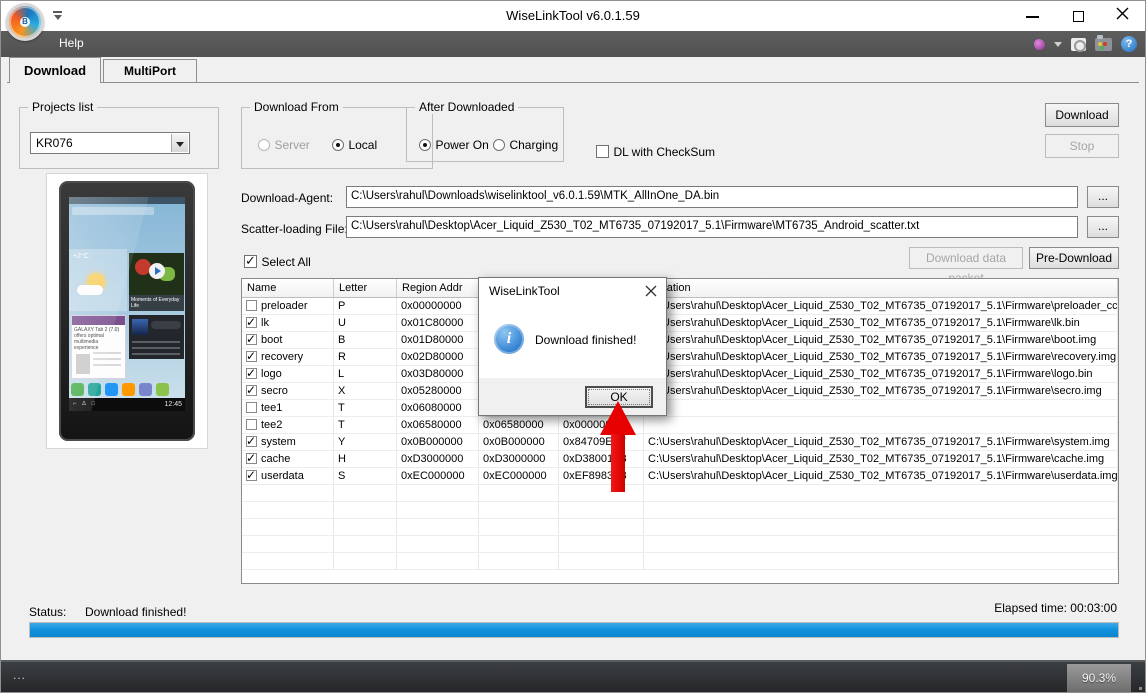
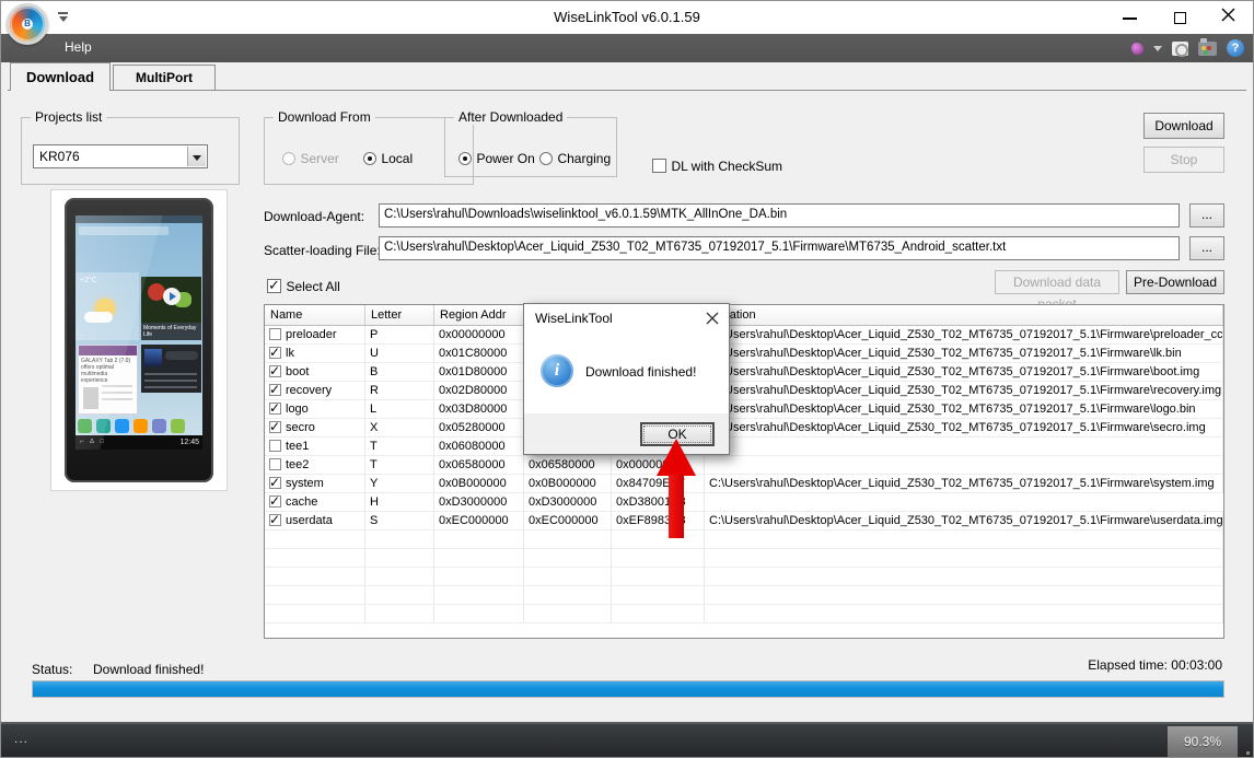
  B
  WiseLinkTool v6.0.1.59
  Help
  ?
  Download
  MultiPort
  Projects list
  KR076
  Download From
  Server
  Local
  After Downloaded
  Power On
  Charging
  DL with CheckSum
  Download
  Stop
  Download-Agent:
  C:\Users\rahul\Downloads\wiselinktool_v6.0.1.59\MTK_AllInOne_DA.bin
  ...
  Scatter-loading File
  C:\Users\rahul\Desktop\Acer_Liquid_Z530_T02_MT6735_07192017_5.1\Firmware\MT6735_Android_scatter.txt
  ...
  Select All
  Pre-Download
  Name
  Letter
  Region Addr
  preloader
  P
  0x00000000
  sers\rahul\Desktop\Acer_Liquid_Z530_T02_MT6735_07192017_5.1\Firmware\preloader_cc
  lk
  U
  0x01C80000
  sers\rahul\Desktop\Acer_Liquid_Z530_T02_MT6735_07192017_5.1\Firmware\lk.bin
  boot
  B
  0x01D80000
  sers\rahul\Desktop\Acer_Liquid_Z530_T02_MT6735_07192017_5.1\Firmware\boot.img
  recovery
  R
  0x02D80000
  sers\rahul\Desktop\Acer_Liquid_Z530_T02_MT6735_07192017_5.1\Firmware\recovery.img
  logo
  L
  0x03D80000
  sers\rahul\Desktop\Acer_Liquid_Z530_T02_MT6735_07192017_5.1\Firmware\logo.bin
  secro
  X
  0x05280000
  sers\rahul\Desktop\Acer_Liquid_Z530_T02_MT6735_07192017_5.1\Firmware\secro.img
  tee1
  T
  0x06080000
  tee2
  T
  0x06580000
  0x06580000
  0x00000000
  system
  Y
  0x0B000000
  0x0B000000
  0x84709E
  C:\Users\rahul\Desktop\Acer_Liquid_Z530_T02_MT6735_07192017_5.1\Firmware\system.img
  cache
  H
  0xD3000000
  0xD3000000
  0xD3800
- C:\Users\rahul\Desktop\Acer_Liquid_Z530_T02_MT6735_07192017_5.1\Firmware\cache.img
  userdata
  S
  0xEC000000
  0xEC000000
  0xEF898
  C:\Users\rahul\Desktop\Acer_Liquid_Z530_T02_MT6735_07192017_5.1\Firmware\userdata.img
  Status:
  Download finished!
  Elapsed time: 00:03:00
  ...
  90.3%
  WiseLinkTool
  i
  Download finished!
  OK
